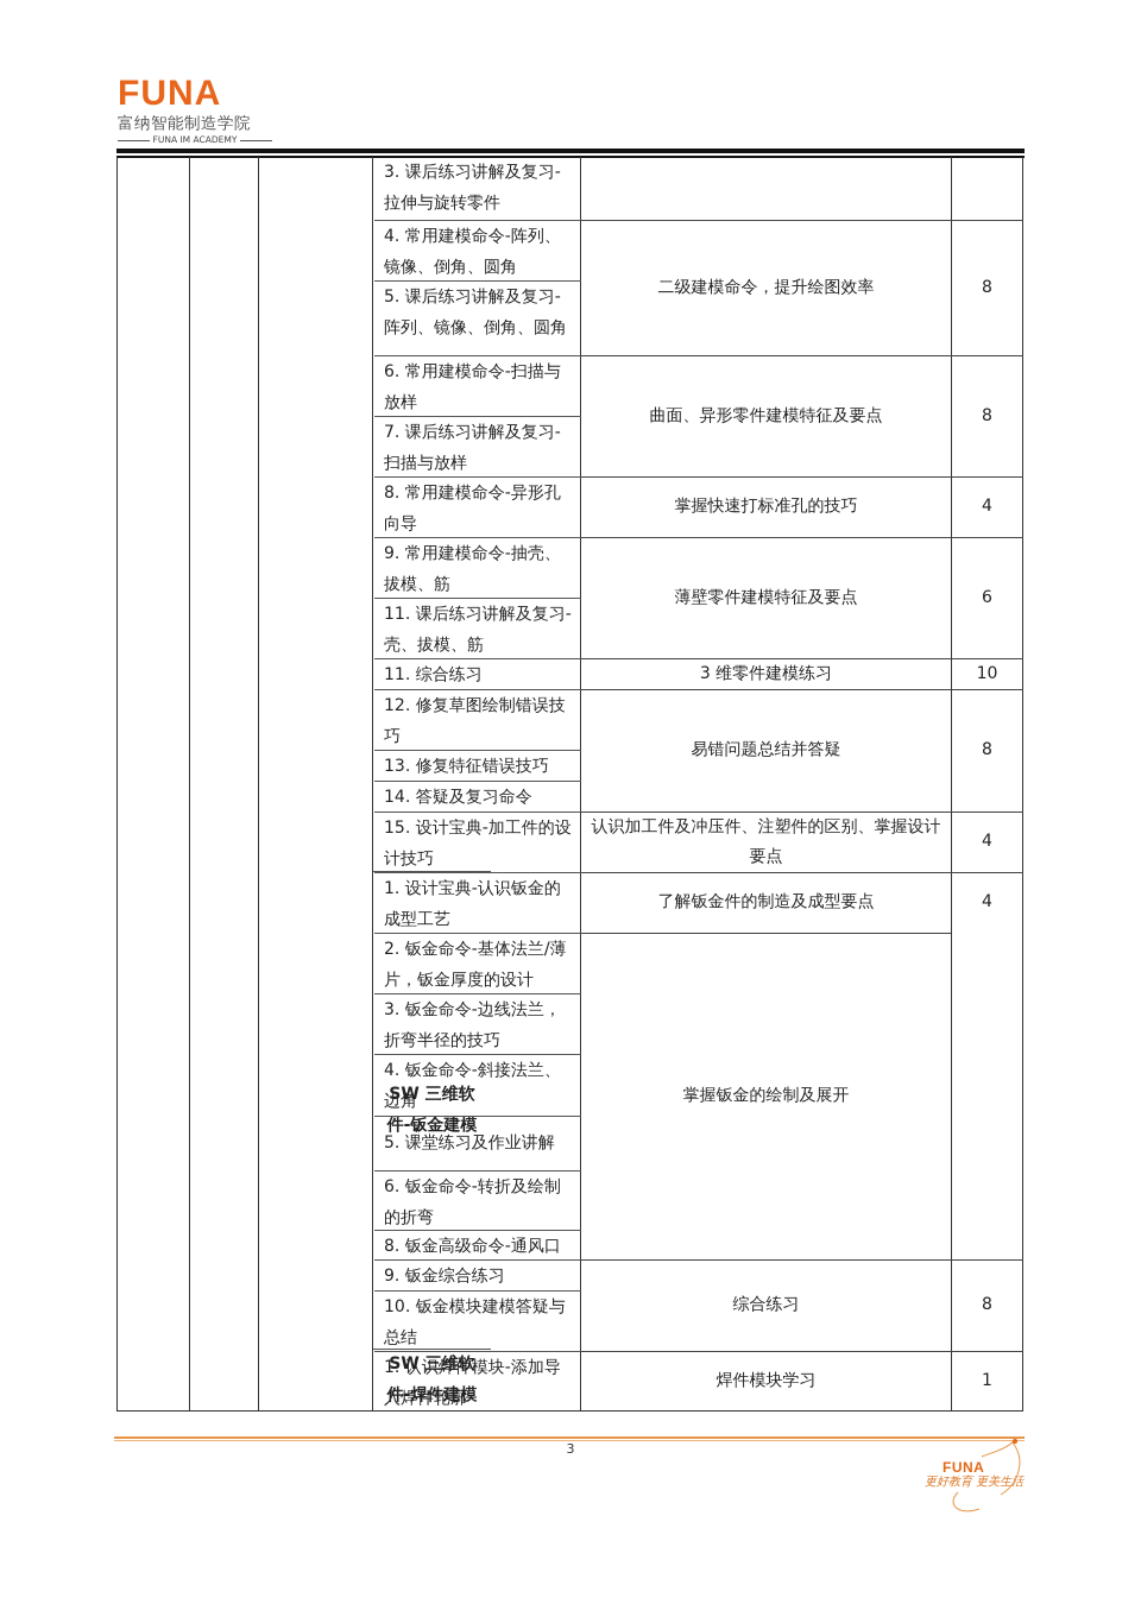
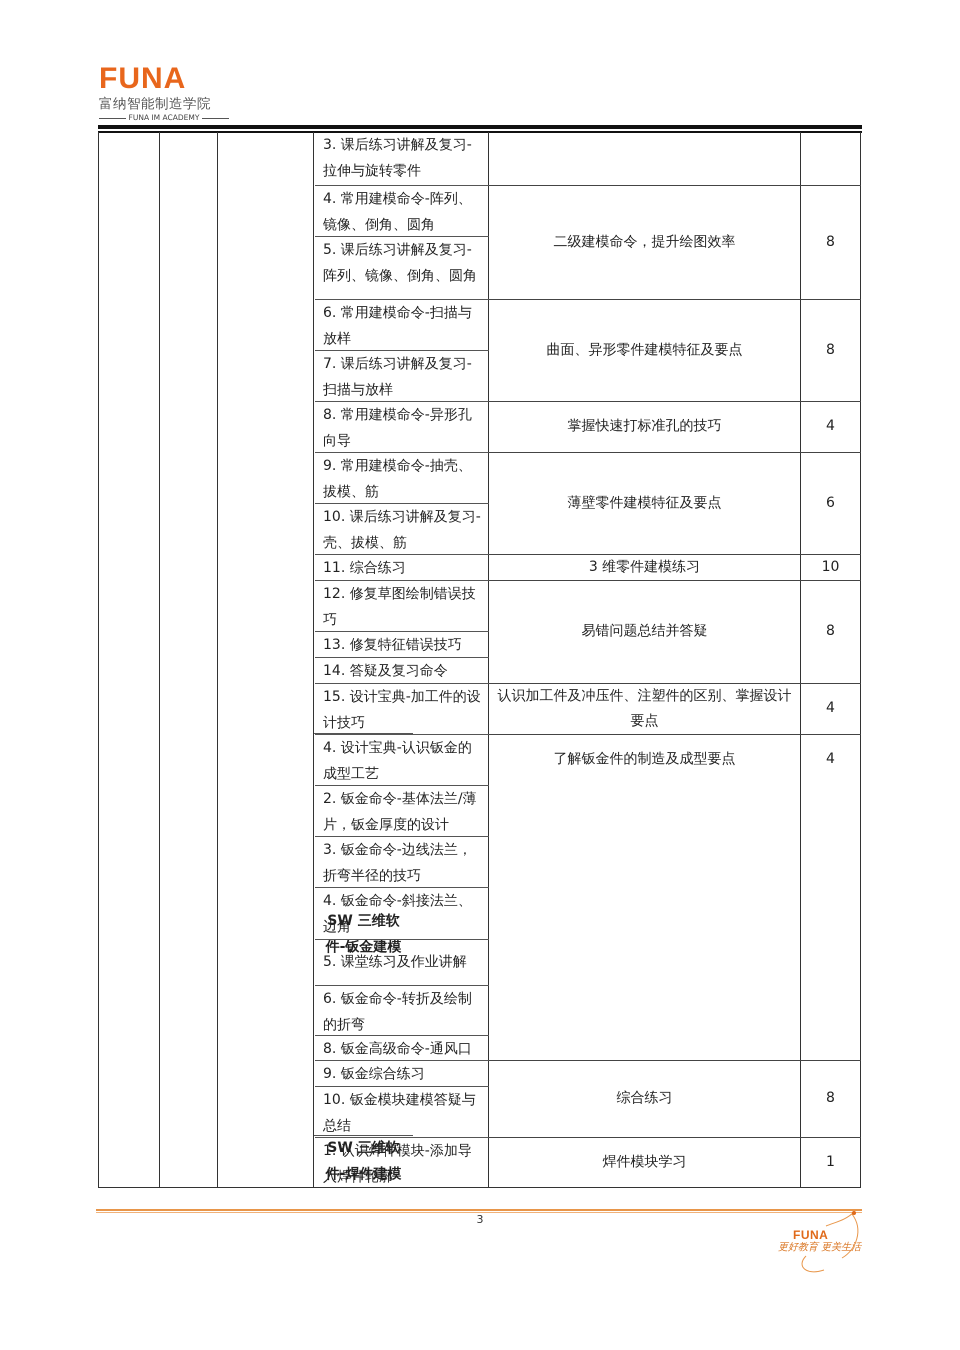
  FUNA
  富纳智能制造学院
  FUNA IM ACADEMY
  SW 三维软
  件-钣金建模
  SW 三维软
  件-焊件建模
  3. 课后练习讲解及复习-拉伸与旋转零件
  4. 常用建模命令-阵列、镜像、倒角、圆角
  5. 课后练习讲解及复习-阵列、镜像、倒角、圆角
  6. 常用建模命令-扫描与放样
  7. 课后练习讲解及复习-扫描与放样
  8. 常用建模命令-异形孔向导
  9. 常用建模命令-抽壳、拔模、筋
- 11. 课后练习讲解及复习-壳、拔模、筋
+ 10. 课后练习讲解及复习-壳、拔模、筋
  11. 综合练习
  12. 修复草图绘制错误技巧
  13. 修复特征错误技巧
  14. 答疑及复习命令
  15. 设计宝典-加工件的设计技巧
- 1. 设计宝典-认识钣金的成型工艺
+ 4. 设计宝典-认识钣金的成型工艺
  2. 钣金命令-基体法兰/薄片，钣金厚度的设计
  3. 钣金命令-边线法兰，折弯半径的技巧
  4. 钣金命令-斜接法兰、边角
  5. 课堂练习及作业讲解
  6. 钣金命令-转折及绘制的折弯
  8. 钣金高级命令-通风口
  9. 钣金综合练习
  10. 钣金模块建模答疑与总结
  1. 认识焊件模块-添加导入焊件轮廓
  二级建模命令，提升绘图效率
  8
  曲面、异形零件建模特征及要点
  8
  掌握快速打标准孔的技巧
  4
  薄壁零件建模特征及要点
  6
  3 维零件建模练习
  10
  易错问题总结并答疑
  8
  认识加工件及冲压件、注塑件的区别、掌握设计要点
  4
  了解钣金件的制造及成型要点
  4
- 掌握钣金的绘制及展开
  综合练习
  8
  焊件模块学习
  1
  3
  FUNA
  更好教育 更美生活
